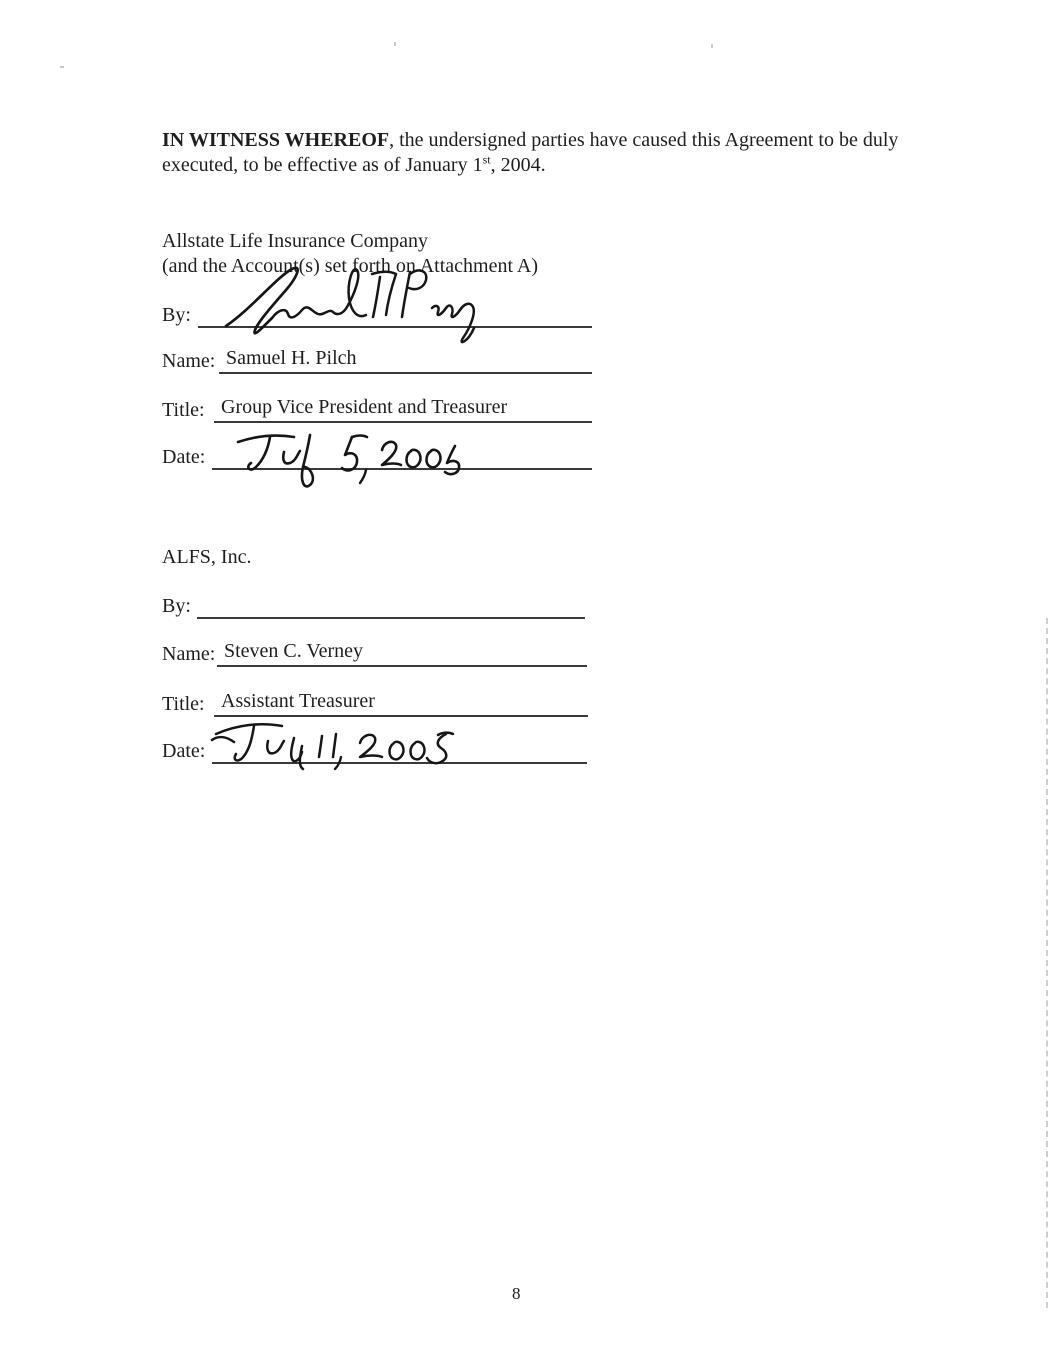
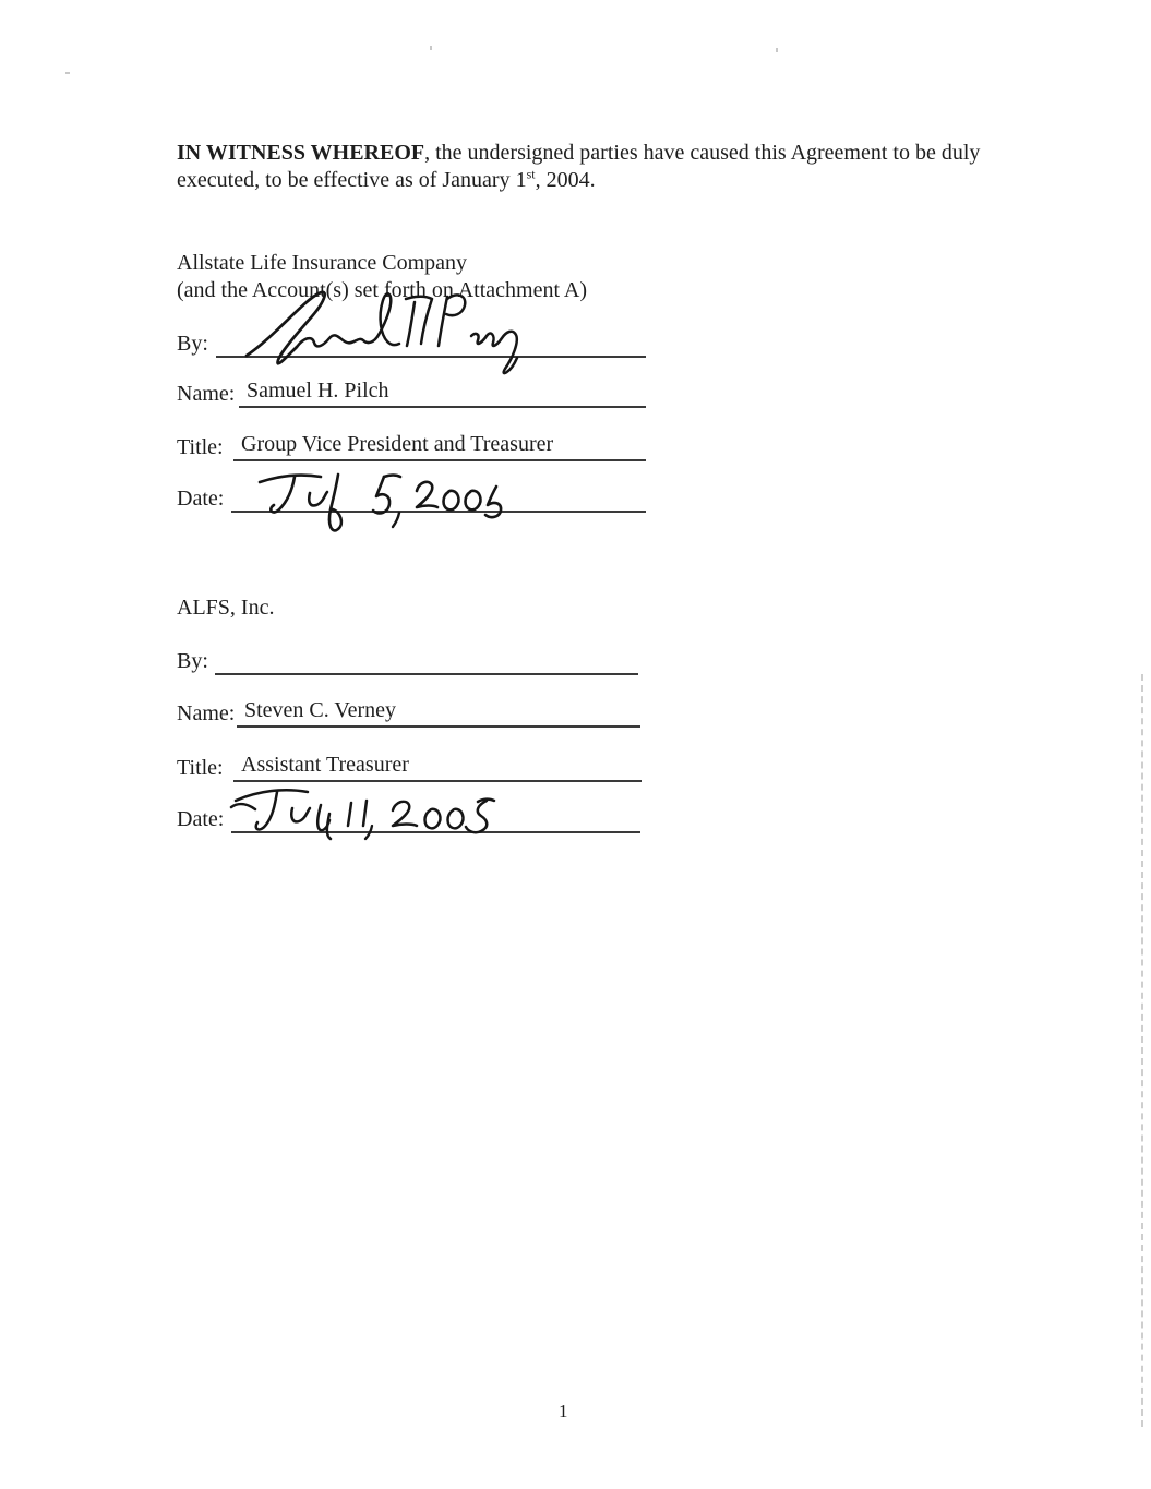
  IN WITNESS WHEREOF, the undersigned parties have caused this Agreement to be duly executed, to be effective as of January 1st, 2004.
  Allstate Life Insurance Company
  (and the Account(s) set forth on Attachment A)
  By:
  Name:
  Samuel H. Pilch
  Title:
  Group Vice President and Treasurer
  Date:
  ALFS, Inc.
  By:
  Name:
  Steven C. Verney
  Title:
  Assistant Treasurer
  Date:
- 8
+ 1
